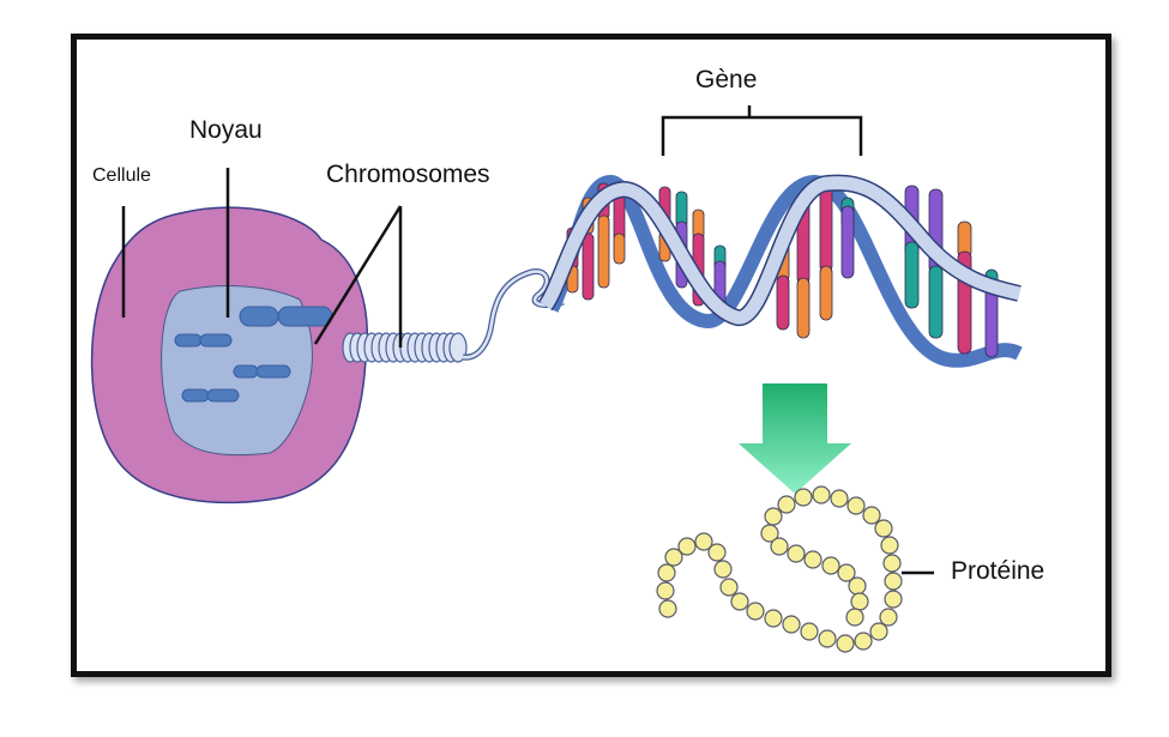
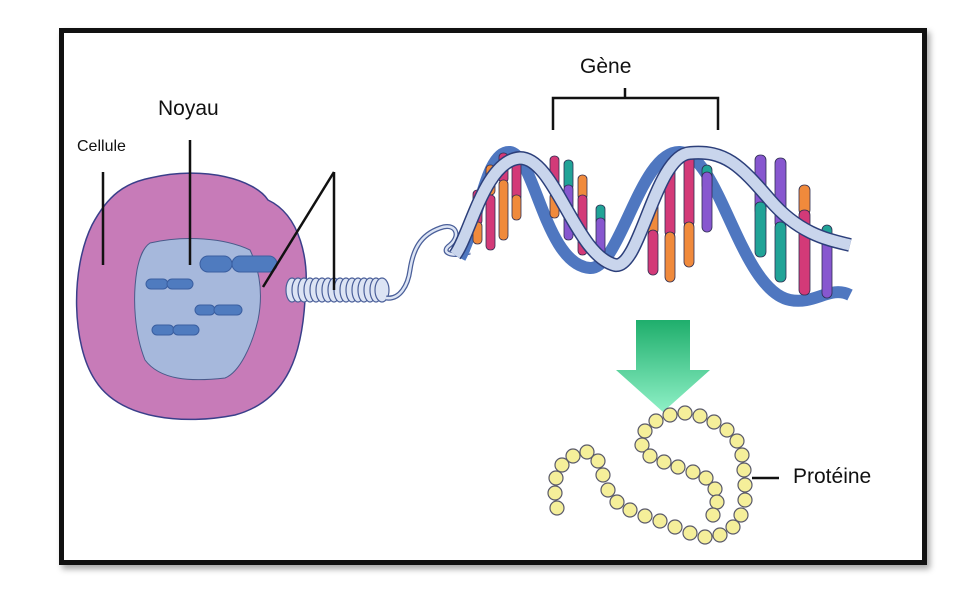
  Cellule
  Noyau
- Chromosomes
  Gène
  Protéine
